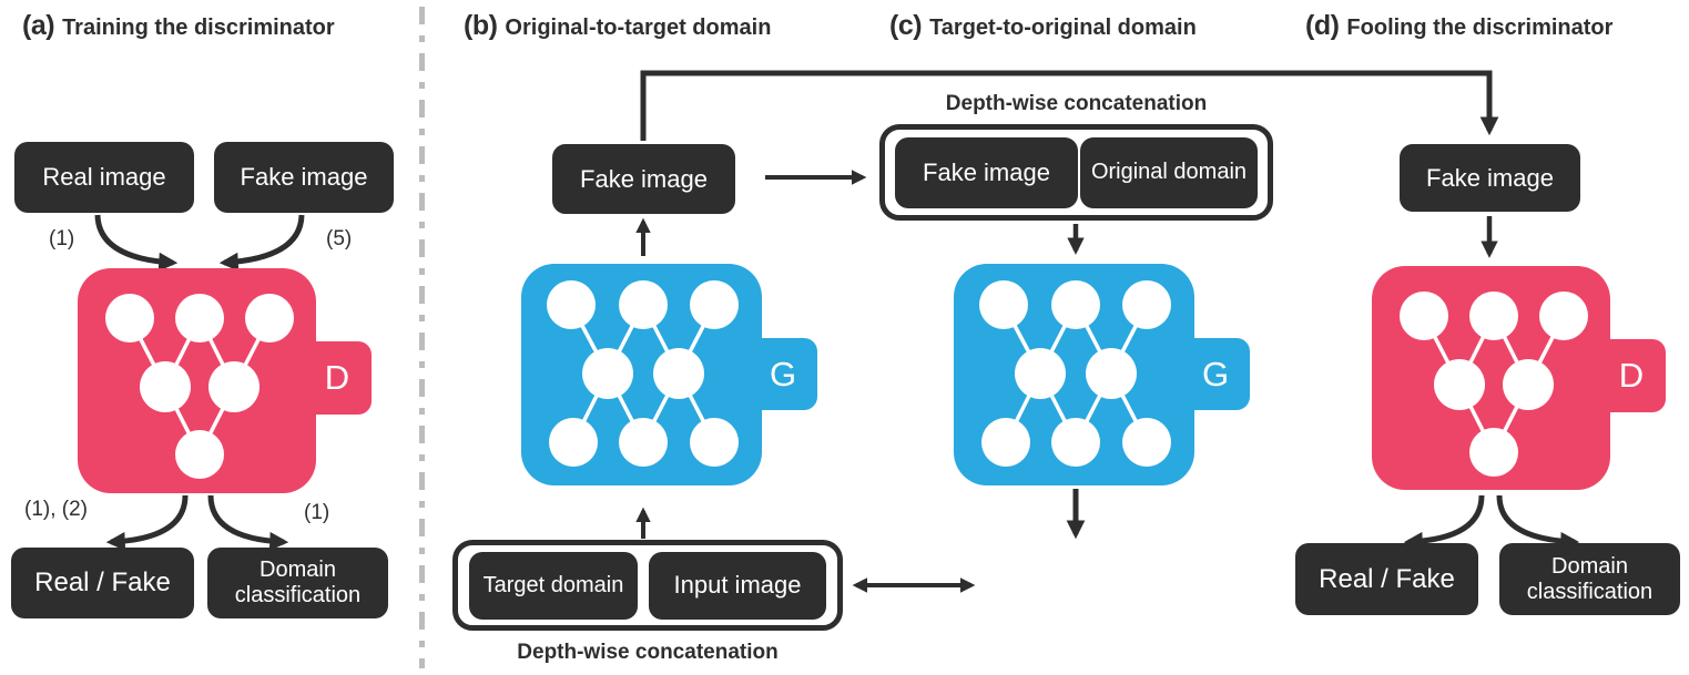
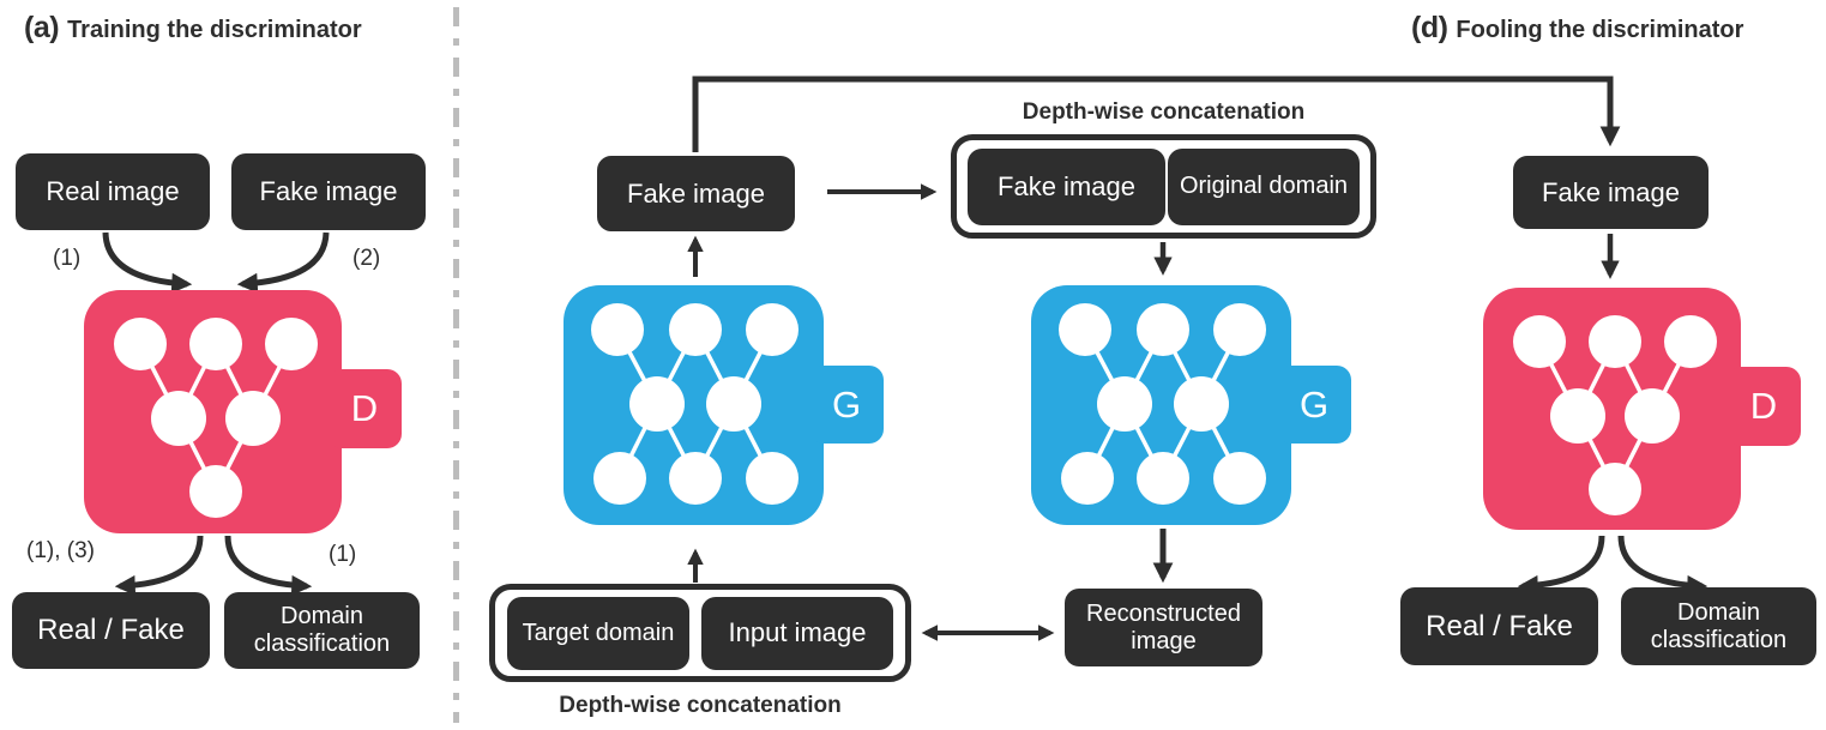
  (a) Training the discriminator
- (b) Original-to-target domain
- (c) Target-to-original domain
  (d) Fooling the discriminator
  Real image
  Fake image
  (1)
- (5)
+ (2)
  D
- (1), (2)
+ (1), (3)
  (1)
  Real / Fake
  Domain classification
  Fake image
  G
  Target domain
  Input image
  Depth-wise concatenation
  Depth-wise concatenation
  Fake image
  Original domain
  G
+ Reconstructed image
  Fake image
  D
  Real / Fake
  Domain classification
